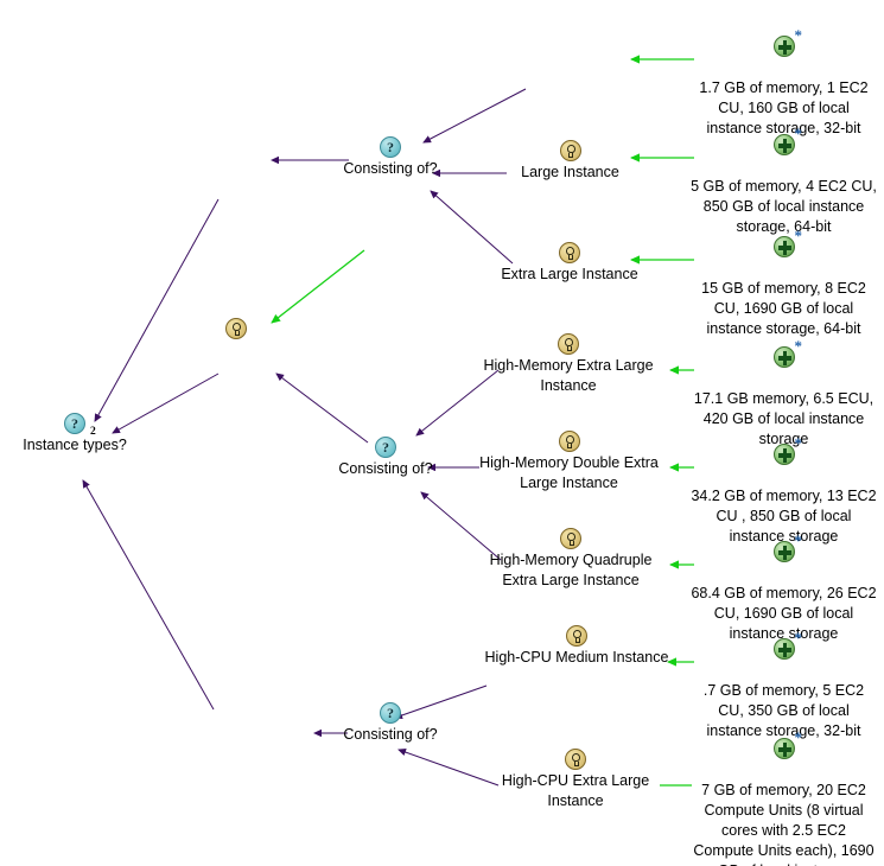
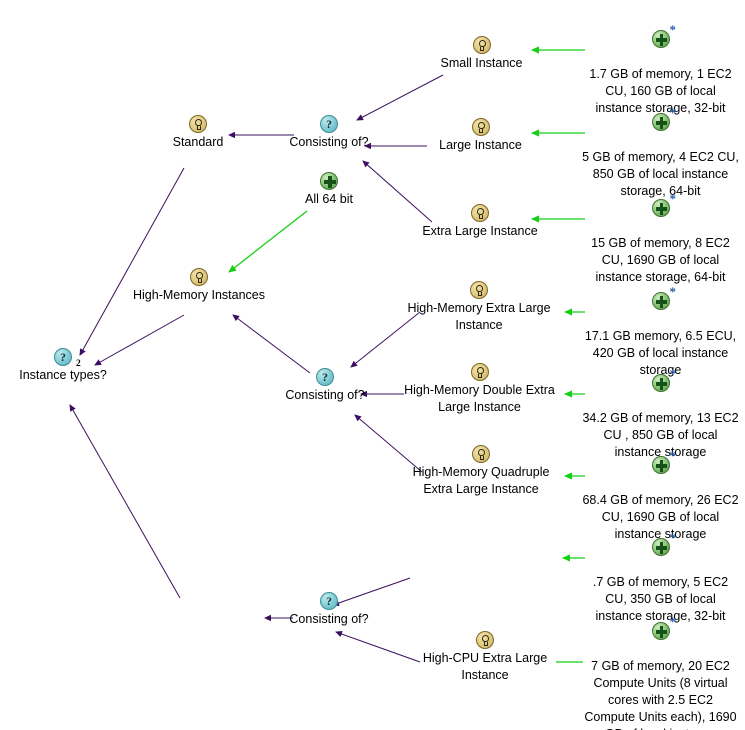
  ?
  2
  Instance types?
+ Standard
+ High-Memory Instances
  ?
  Consisting of?
  ?
  Consisting of?
  ?
  Consisting of?
+ All 64 bit
+ Small Instance
  Large Instance
  Extra Large Instance
  High-Memory Extra Large
  Instance
  High-Memory Double Extra
  Large Instance
  High-Memory Quadruple
  Extra Large Instance
- High-CPU Medium Instance
  High-CPU Extra Large
  Instance
  *
  1.7 GB of memory, 1 EC2
  CU, 160 GB of local
  instance storage, 32-bit
  *
  5 GB of memory, 4 EC2 CU,
  850 GB of local instance
  storage, 64-bit
  *
  15 GB of memory, 8 EC2
  CU, 1690 GB of local
  instance storage, 64-bit
  *
  17.1 GB memory, 6.5 ECU,
  420 GB of local instance
  storage
  *
  34.2 GB of memory, 13 EC2
  CU , 850 GB of local
  instance storage
  *
  68.4 GB of memory, 26 EC2
  CU, 1690 GB of local
  instance storage
  *
  .7 GB of memory, 5 EC2
  CU, 350 GB of local
  instance storage, 32-bit
  *
  7 GB of memory, 20 EC2
  Compute Units (8 virtual
  cores with 2.5 EC2
  Compute Units each), 1690
